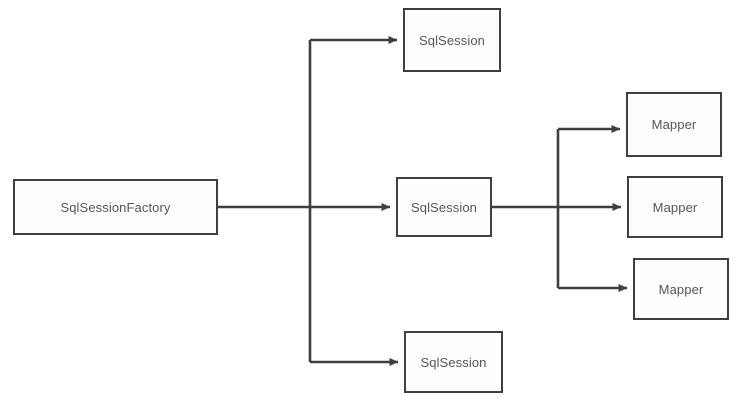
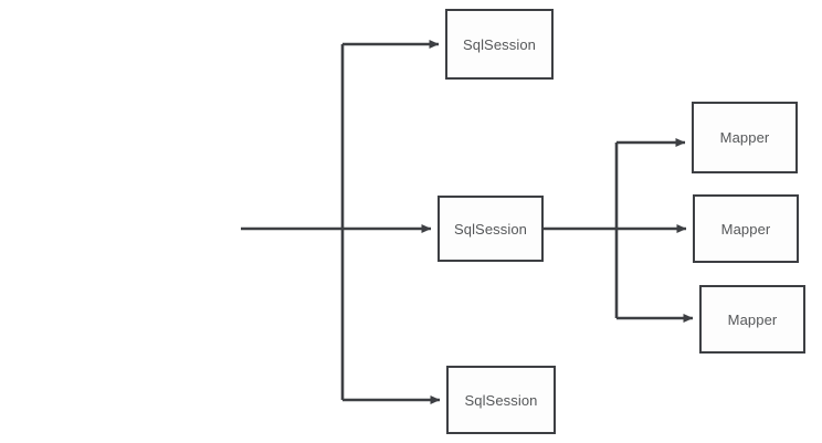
- SqlSessionFactory
  SqlSession
  SqlSession
  SqlSession
  Mapper
  Mapper
  Mapper
